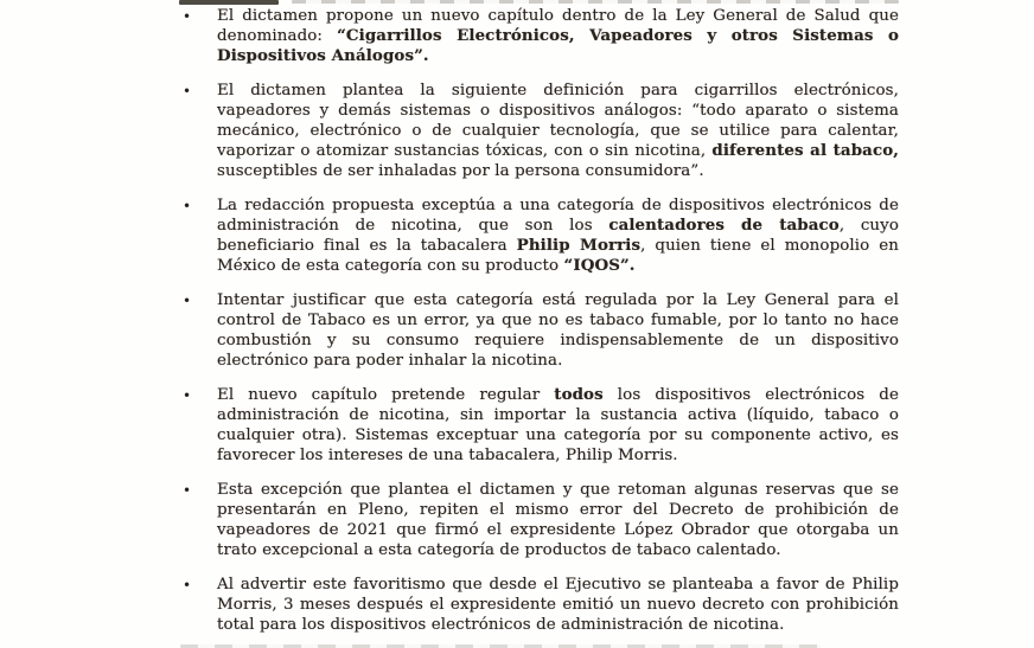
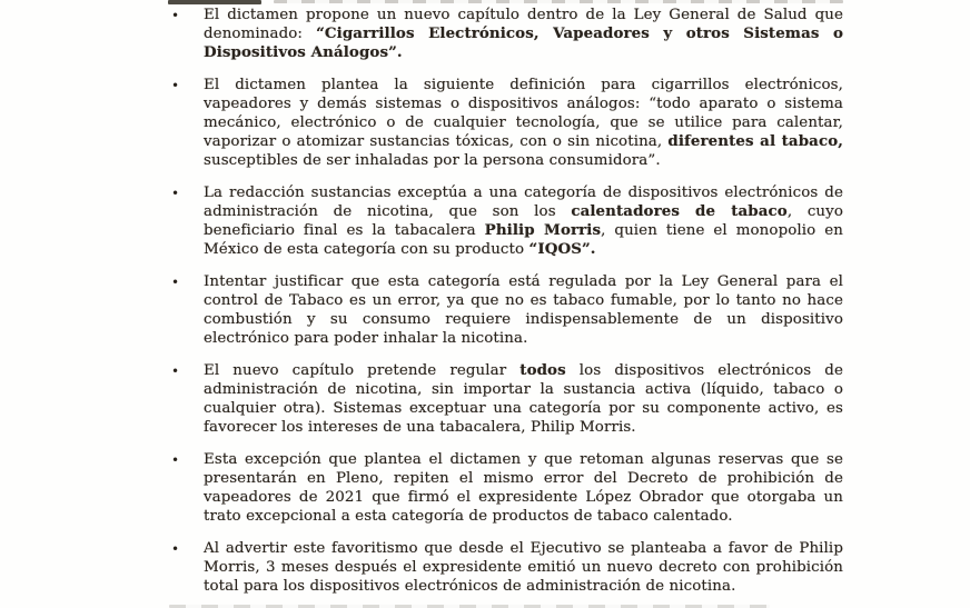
  •
  El dictamen propone un nuevo capítulo dentro de la Ley General de Salud que denominado: “Cigarrillos Electrónicos, Vapeadores y otros Sistemas o Dispositivos Análogos”.
  •
  El dictamen plantea la siguiente definición para cigarrillos electrónicos, vapeadores y demás sistemas o dispositivos análogos: “todo aparato o sistema mecánico, electrónico o de cualquier tecnología, que se utilice para calentar, vaporizar o atomizar sustancias tóxicas, con o sin nicotina, diferentes al tabaco, susceptibles de ser inhaladas por la persona consumidora”.
  •
- La redacción propuesta exceptúa a una categoría de dispositivos electrónicos de administración de nicotina, que son los calentadores de tabaco, cuyo beneficiario final es la tabacalera Philip Morris, quien tiene el monopolio en México de esta categoría con su producto “IQOS”.
+ La redacción sustancias exceptúa a una categoría de dispositivos electrónicos de administración de nicotina, que son los calentadores de tabaco, cuyo beneficiario final es la tabacalera Philip Morris, quien tiene el monopolio en México de esta categoría con su producto “IQOS”.
  •
  Intentar justificar que esta categoría está regulada por la Ley General para el control de Tabaco es un error, ya que no es tabaco fumable, por lo tanto no hace combustión y su consumo requiere indispensablemente de un dispositivo electrónico para poder inhalar la nicotina.
  •
  El nuevo capítulo pretende regular todos los dispositivos electrónicos de administración de nicotina, sin importar la sustancia activa (líquido, tabaco o cualquier otra). Sistemas exceptuar una categoría por su componente activo, es favorecer los intereses de una tabacalera, Philip Morris.
  •
  Esta excepción que plantea el dictamen y que retoman algunas reservas que se presentarán en Pleno, repiten el mismo error del Decreto de prohibición de vapeadores de 2021 que firmó el expresidente López Obrador que otorgaba un trato excepcional a esta categoría de productos de tabaco calentado.
  •
  Al advertir este favoritismo que desde el Ejecutivo se planteaba a favor de Philip Morris, 3 meses después el expresidente emitió un nuevo decreto con prohibición total para los dispositivos electrónicos de administración de nicotina.
